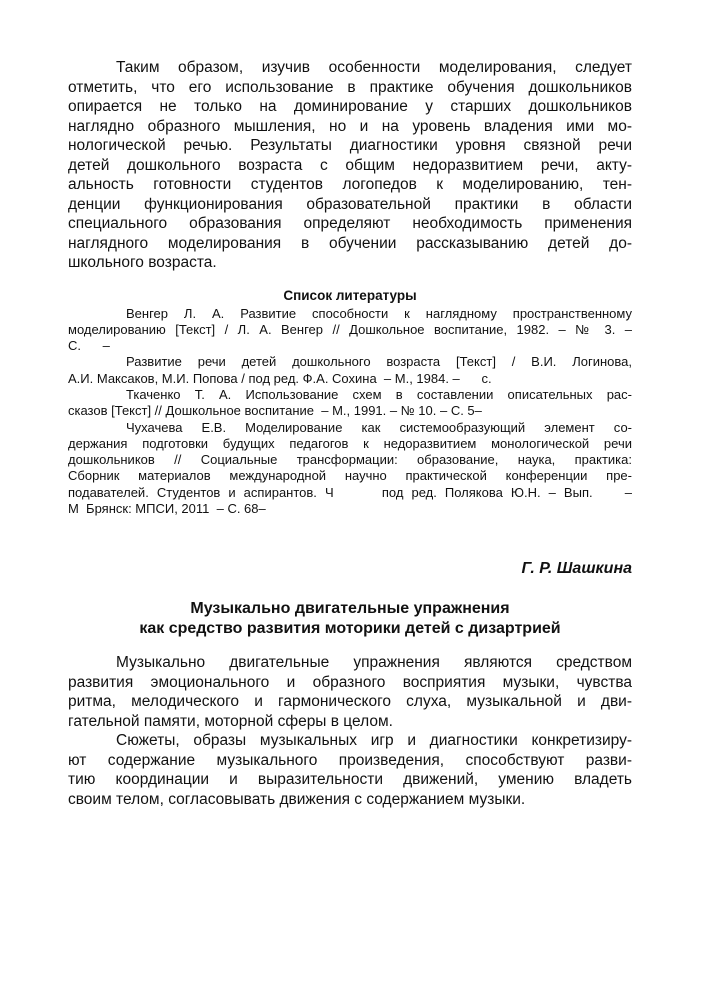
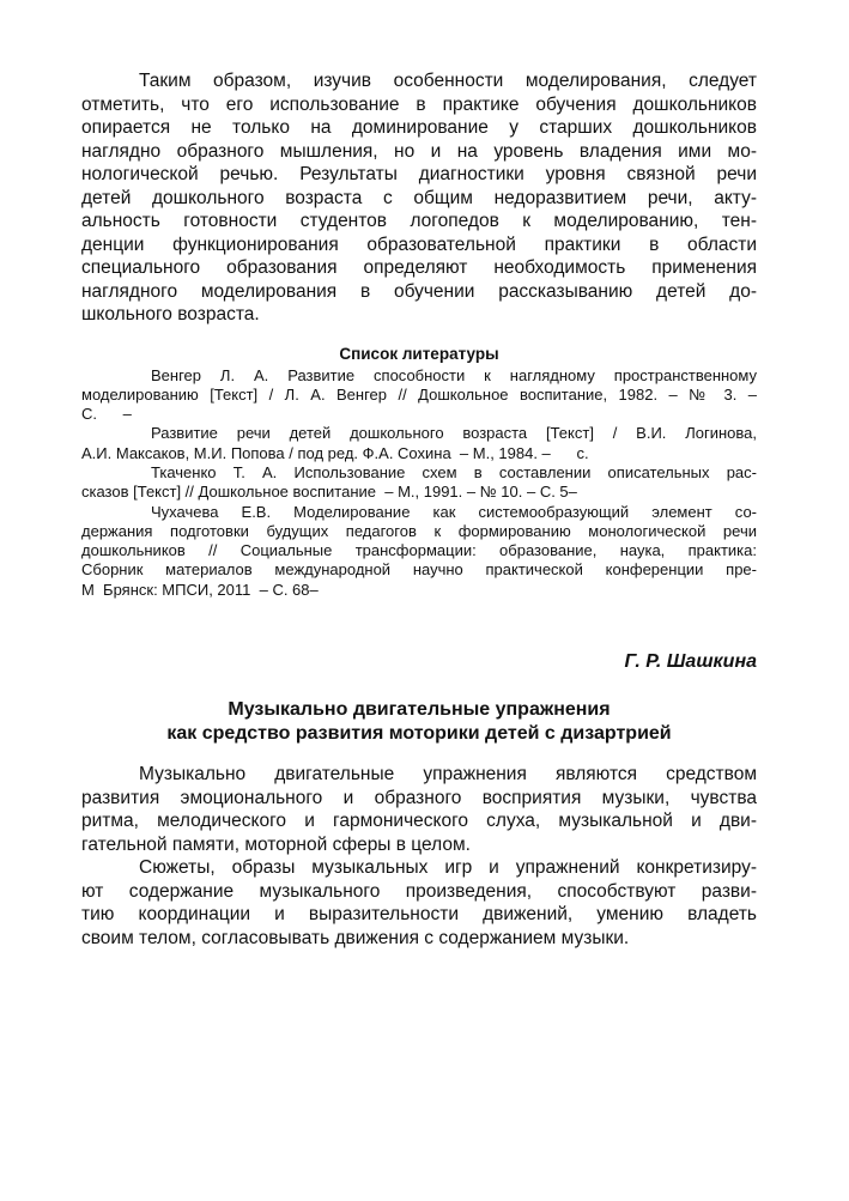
  Таким образом, изучив особенности моделирования, следует
  отметить, что его использование в практике обучения дошкольников
  опирается не только на доминирование у старших дошкольников
  наглядно образного мышления, но и на уровень владения ими мо-
  нологической речью. Результаты диагностики уровня связной речи
  детей дошкольного возраста с общим недоразвитием речи, акту-
  альность готовности студентов логопедов к моделированию, тен-
  денции функционирования образовательной практики в области
  специального образования определяют необходимость применения
  наглядного моделирования в обучении рассказыванию детей до-
  школьного возраста.
  Список литературы
  Венгер Л. А. Развитие способности к наглядному пространственному
  моделированию [Текст] / Л. А. Венгер // Дошкольное воспитание, 1982. – № 3. –
  С. –
  Развитие речи детей дошкольного возраста [Текст] / В.И. Логинова,
  А.И. Максаков, М.И. Попова / под ред. Ф.А. Сохина – М., 1984. – с.
  Ткаченко Т. А. Использование схем в составлении описательных рас-
  сказов [Текст] // Дошкольное воспитание – М., 1991. – № 10. – С. 5–
  Чухачева Е.В. Моделирование как системообразующий элемент со-
- держания подготовки будущих педагогов к недоразвитием монологической речи
+ держания подготовки будущих педагогов к формированию монологической речи
  дошкольников // Социальные трансформации: образование, наука, практика:
  Сборник материалов международной научно практической конференции пре-
- подавателей. Студентов и аспирантов. Ч под ред. Полякова Ю.Н. – Вып. –
  М Брянск: МПСИ, 2011 – С. 68–
  Г. Р. Шашкина
  Музыкально двигательные упражнения
  как средство развития моторики детей с дизартрией
  Музыкально двигательные упражнения являются средством
  развития эмоционального и образного восприятия музыки, чувства
  ритма, мелодического и гармонического слуха, музыкальной и дви-
  гательной памяти, моторной сферы в целом.
- Сюжеты, образы музыкальных игр и диагностики конкретизиру-
+ Сюжеты, образы музыкальных игр и упражнений конкретизиру-
  ют содержание музыкального произведения, способствуют разви-
  тию координации и выразительности движений, умению владеть
  своим телом, согласовывать движения с содержанием музыки.
